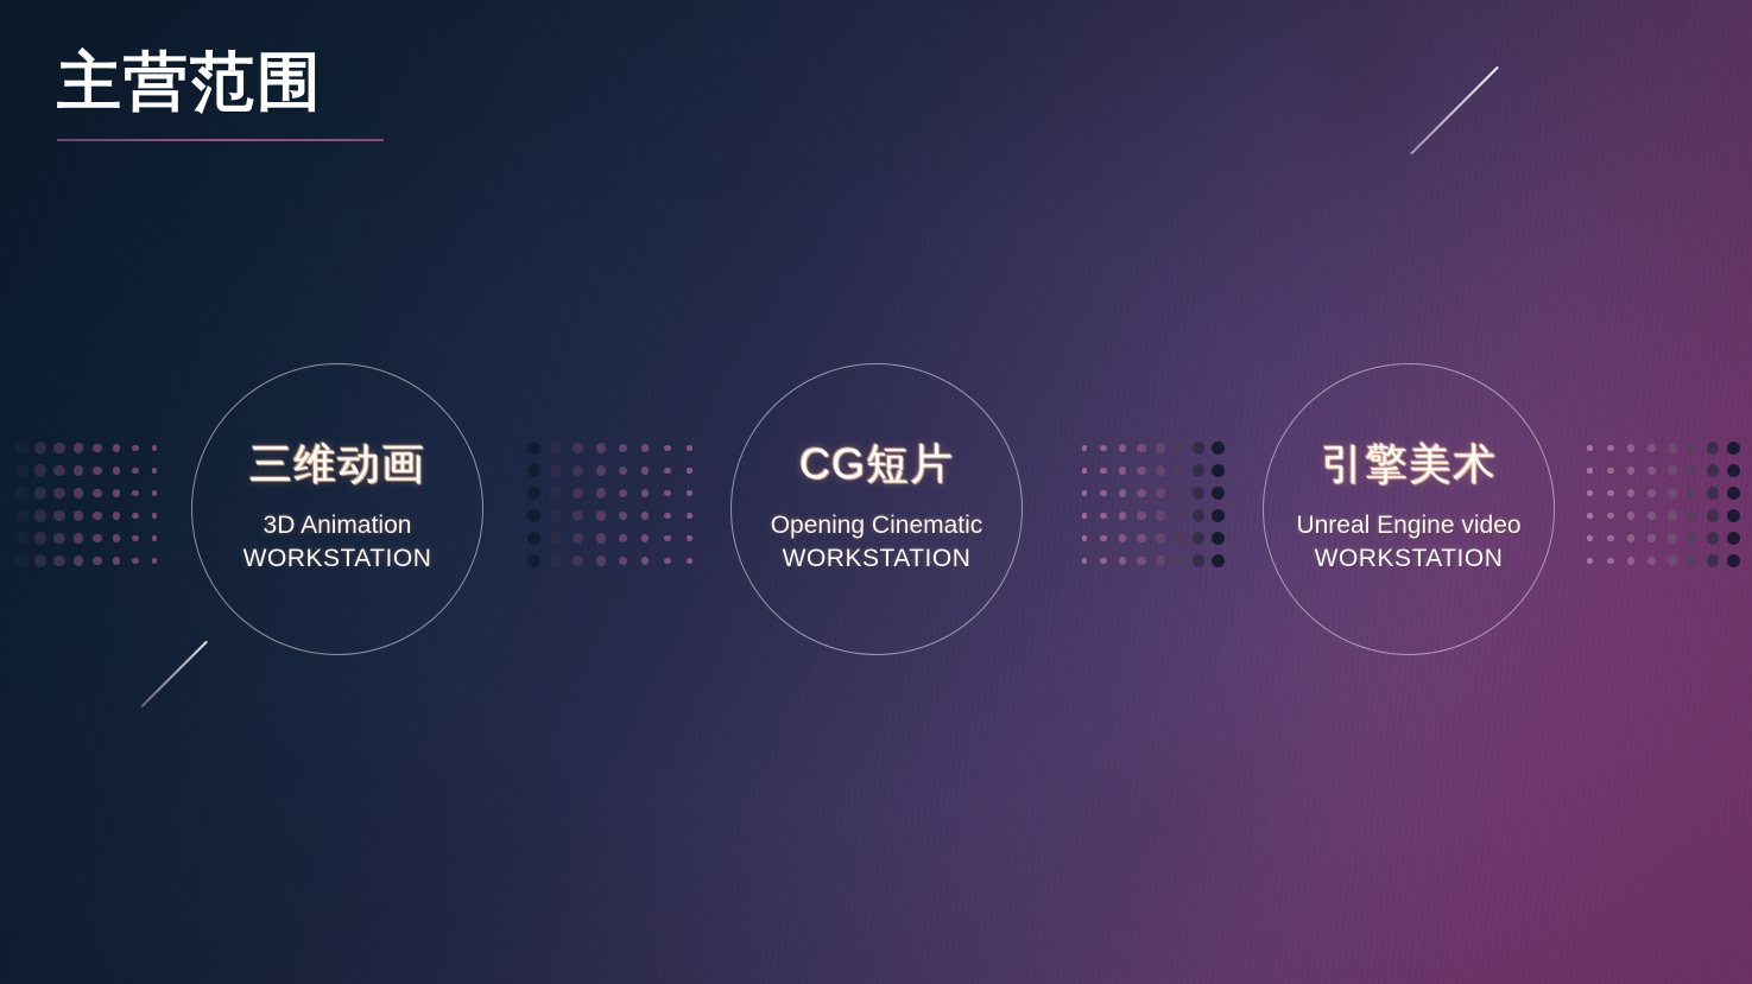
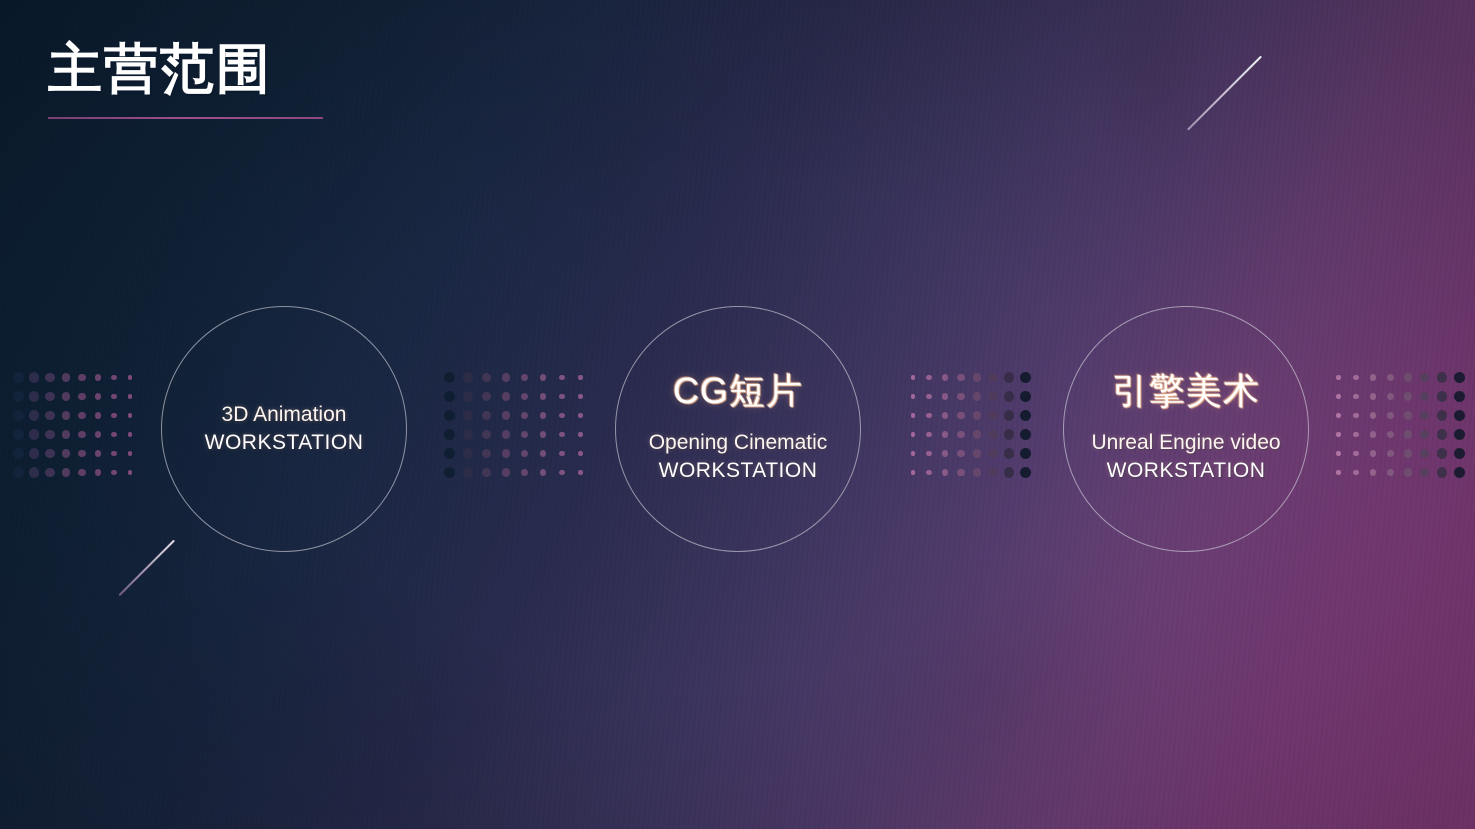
  主营范围
- 三维动画
  3D Animation
  WORKSTATION
  CG短片
  Opening Cinematic
  WORKSTATION
  引擎美术
  Unreal Engine video
  WORKSTATION
